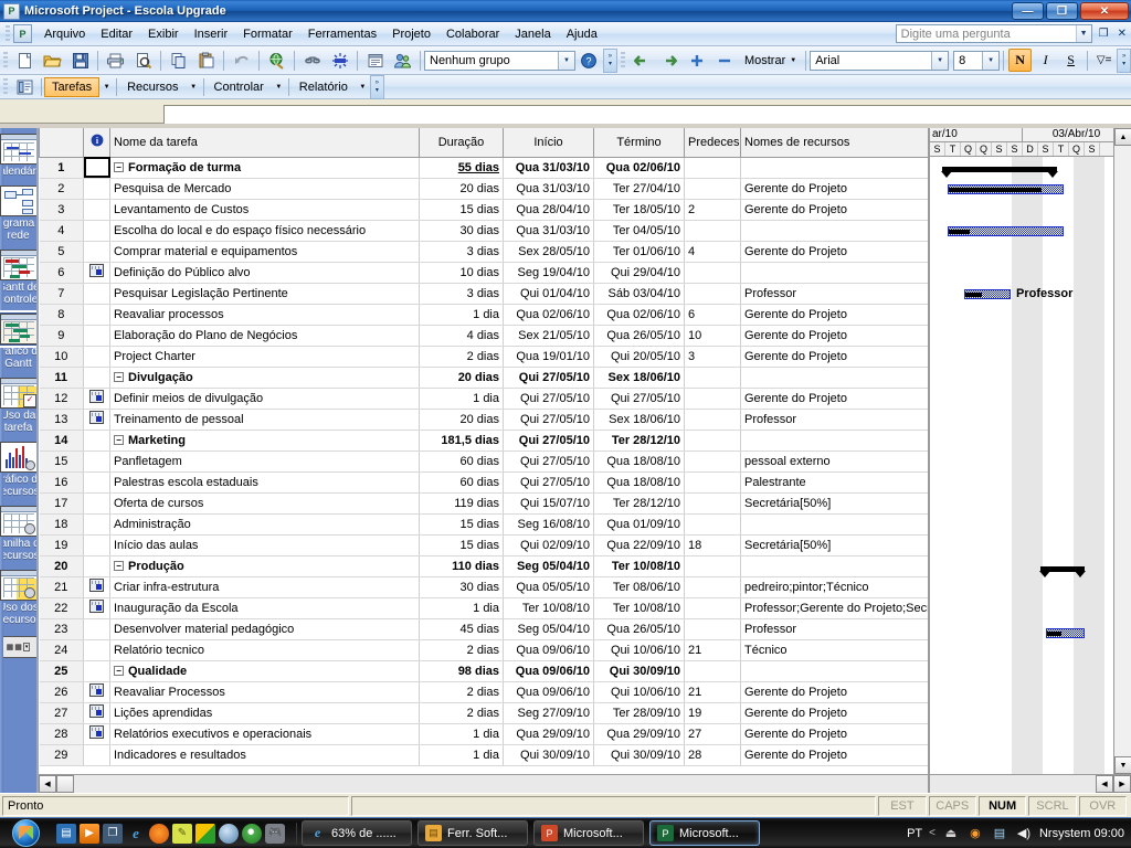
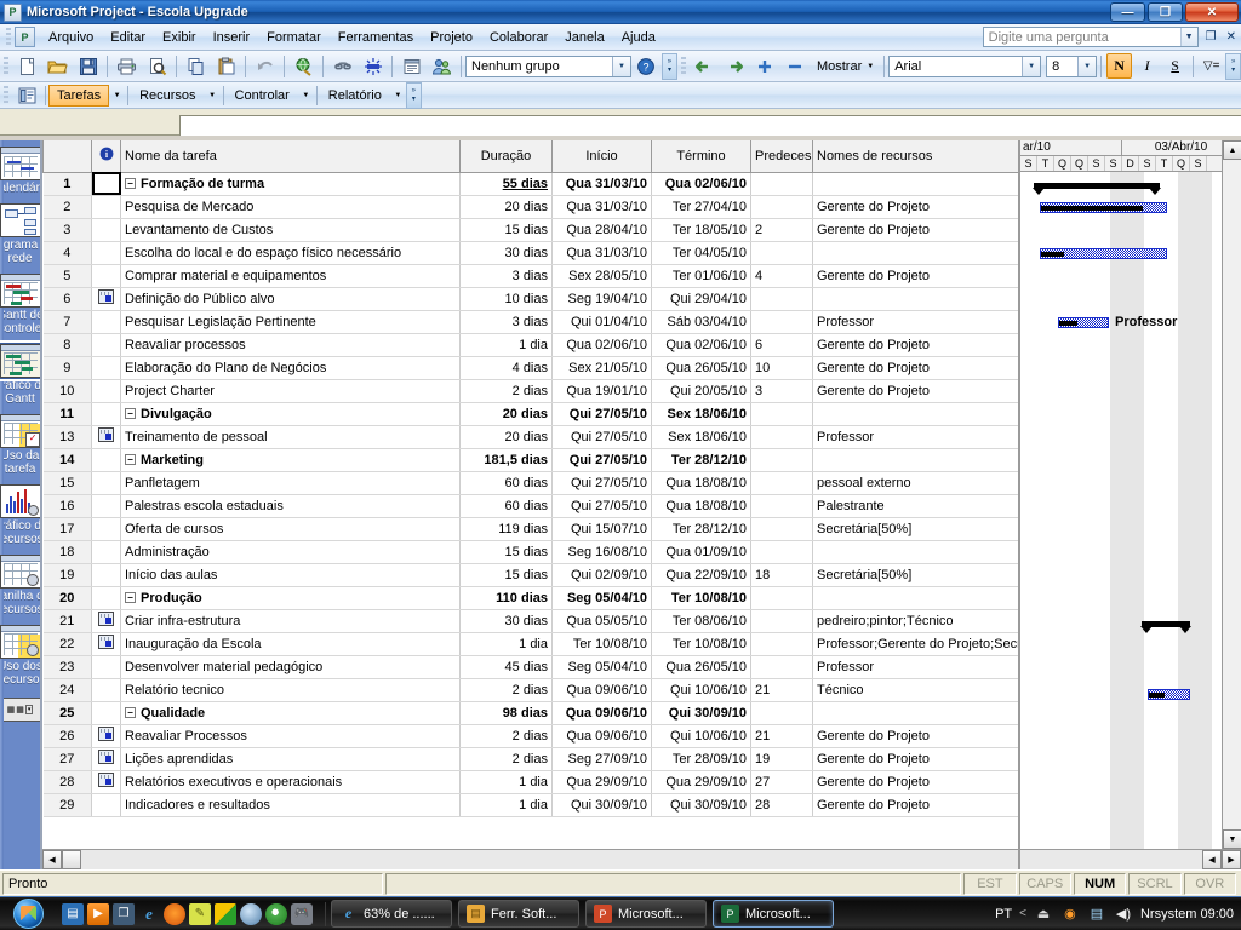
  P
  Microsoft Project - Escola Upgrade
  —
  ❐
  ✕
  P
  Arquivo
  Editar
  Exibir
  Inserir
  Formatar
  Ferramentas
  Projeto
  Colaborar
  Janela
  Ajuda
  Digite uma pergunta
  ❐
  ✕
  Nenhum grupo
  ?
  Mostrar
  Arial
  8
  N
  I
  S
  ▽=
  Tarefas
  Recursos
  Controlar
  Relatório
  antt de ontrole
  áfico d Gantt
  ✓
  Uso da tarefa
  áfico d ecurso
  anilha d ecurso
  so dos ecurso
  	i	Nome da tarefa	Duração	Início	Término	Predeces	Nomes de recursos
  1		− Formação de turma	55 dias	Qua 31/03/10	Qua 02/06/10
  2		Pesquisa de Mercado	20 dias	Qua 31/03/10	Ter 27/04/10		Gerente do Projeto
  3		Levantamento de Custos	15 dias	Qua 28/04/10	Ter 18/05/10	2	Gerente do Projeto
  4		Escolha do local e do espaço físico necessário	30 dias	Qua 31/03/10	Ter 04/05/10
  5		Comprar material e equipamentos	3 dias	Sex 28/05/10	Ter 01/06/10	4	Gerente do Projeto
  6		Definição do Público alvo	10 dias	Seg 19/04/10	Qui 29/04/10
  7		Pesquisar Legislação Pertinente	3 dias	Qui 01/04/10	Sáb 03/04/10		Professor
  8		Reavaliar processos	1 dia	Qua 02/06/10	Qua 02/06/10	6	Gerente do Projeto
  9		Elaboração do Plano de Negócios	4 dias	Sex 21/05/10	Qua 26/05/10	10	Gerente do Projeto
  10		Project Charter	2 dias	Qua 19/01/10	Qui 20/05/10	3	Gerente do Projeto
  11		− Divulgação	20 dias	Qui 27/05/10	Sex 18/06/10
- 12		Definir meios de divulgação	1 dia	Qui 27/05/10	Qui 27/05/10		Gerente do Projeto
  13		Treinamento de pessoal	20 dias	Qui 27/05/10	Sex 18/06/10		Professor
  14		− Marketing	181,5 dias	Qui 27/05/10	Ter 28/12/10
  15		Panfletagem	60 dias	Qui 27/05/10	Qua 18/08/10		pessoal externo
  16		Palestras escola estaduais	60 dias	Qui 27/05/10	Qua 18/08/10		Palestrante
  17		Oferta de cursos	119 dias	Qui 15/07/10	Ter 28/12/10		Secretária[50%]
  18		Administração	15 dias	Seg 16/08/10	Qua 01/09/10
  19		Início das aulas	15 dias	Qui 02/09/10	Qua 22/09/10	18	Secretária[50%]
  20		− Produção	110 dias	Seg 05/04/10	Ter 10/08/10
  21		Criar infra-estrutura	30 dias	Qua 05/05/10	Ter 08/06/10		pedreiro;pintor;Técnico
  22		Inauguração da Escola	1 dia	Ter 10/08/10	Ter 10/08/10		Professor;Gerente do Projeto;Sec
  23		Desenvolver material pedagógico	45 dias	Seg 05/04/10	Qua 26/05/10		Professor
  24		Relatório tecnico	2 dias	Qua 09/06/10	Qui 10/06/10	21	Técnico
  25		− Qualidade	98 dias	Qua 09/06/10	Qui 30/09/10
  26		Reavaliar Processos	2 dias	Qua 09/06/10	Qui 10/06/10	21	Gerente do Projeto
  27		Lições aprendidas	2 dias	Seg 27/09/10	Ter 28/09/10	19	Gerente do Projeto
  28		Relatórios executivos e operacionais	1 dia	Qua 29/09/10	Qua 29/09/10	27	Gerente do Projeto
  29		Indicadores e resultados	1 dia	Qui 30/09/10	Qui 30/09/10	28	Gerente do Projeto
  ar/10
  03/Abr/10
  S
  T
  Q
  Q
  S
  S
  D
  S
  T
  Q
  S
  Professor
  Pronto
  EST
  CAPS
  NUM
  SCRL
  OVR
  ▤
  ▶
  ❐
  e
  ✎
  🎮
  e
  63% de ......
  ▤
  Ferr. Soft...
  P
  Microsoft...
  P
  Microsoft...
  PT
  <
  ⏏
  ◉
  ▤
  ◀)
  Nrsystem 09:00
